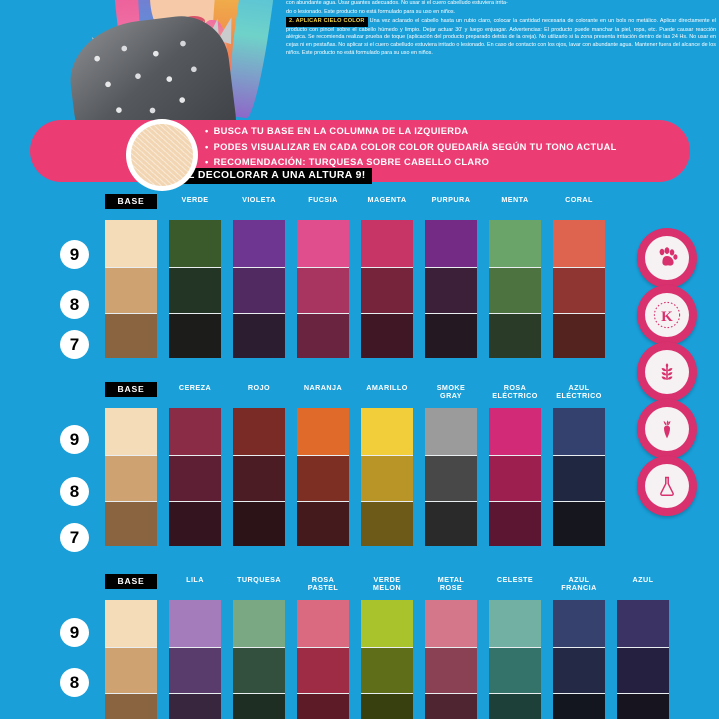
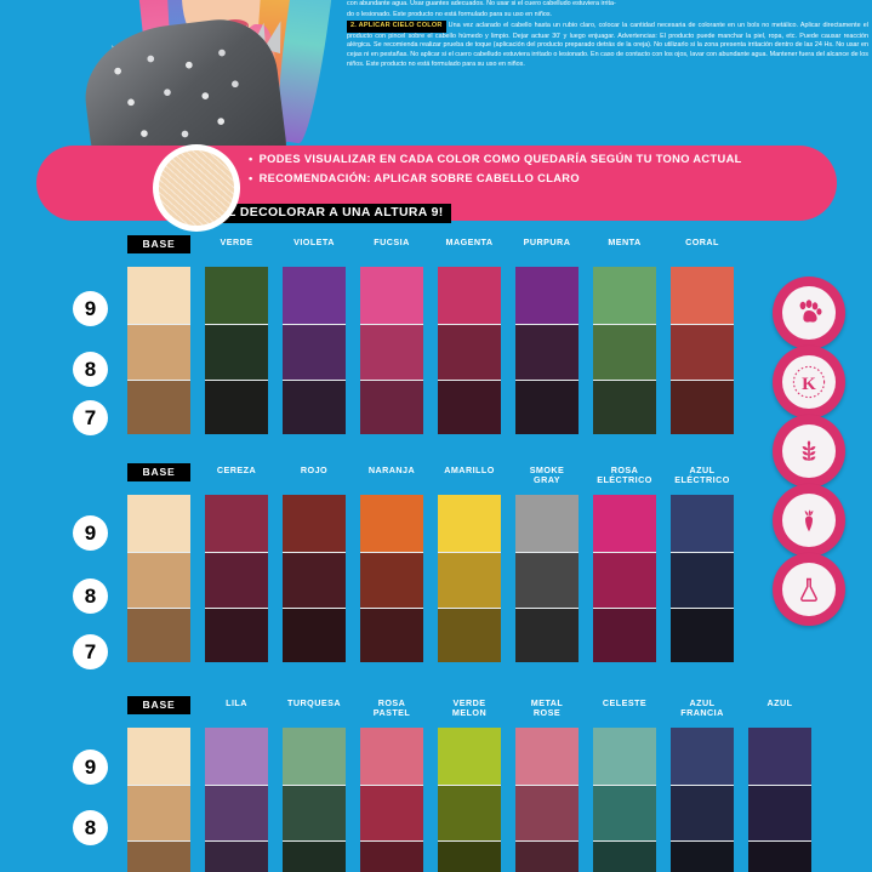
- BUSCA TU BASE EN LA COLUMNA DE LA IZQUIERDA
- PODES VISUALIZAR EN CADA COLOR COLOR QUEDARÍA SEGÚN TU TONO ACTUAL
+ PODES VISUALIZAR EN CADA COLOR COMO QUEDARÍA SEGÚN TU TONO ACTUAL
- RECOMENDACIÓN: TURQUESA SOBRE CABELLO CLARO
+ RECOMENDACIÓN: APLICAR SOBRE CABELLO CLARO
  DECOLORAR A UNA ALTURA 9!
  9
  8
  7
  9
  8
  7
  9
  8
  BASE
  VERDE
  VIOLETA
  FUCSIA
  MAGENTA
  PURPURA
  MENTA
  CORAL
  BASE
  CEREZA
  ROJO
  NARANJA
  AMARILLO
  SMOKE
  GRAY
  ROSA
  ELÉCTRICO
  AZUL
  ELÉCTRICO
  BASE
  LILA
  TURQUESA
  ROSA
  PASTEL
  VERDE
  MELON
  METAL
  ROSE
  CELESTE
  AZUL
  FRANCIA
  AZUL
  K
